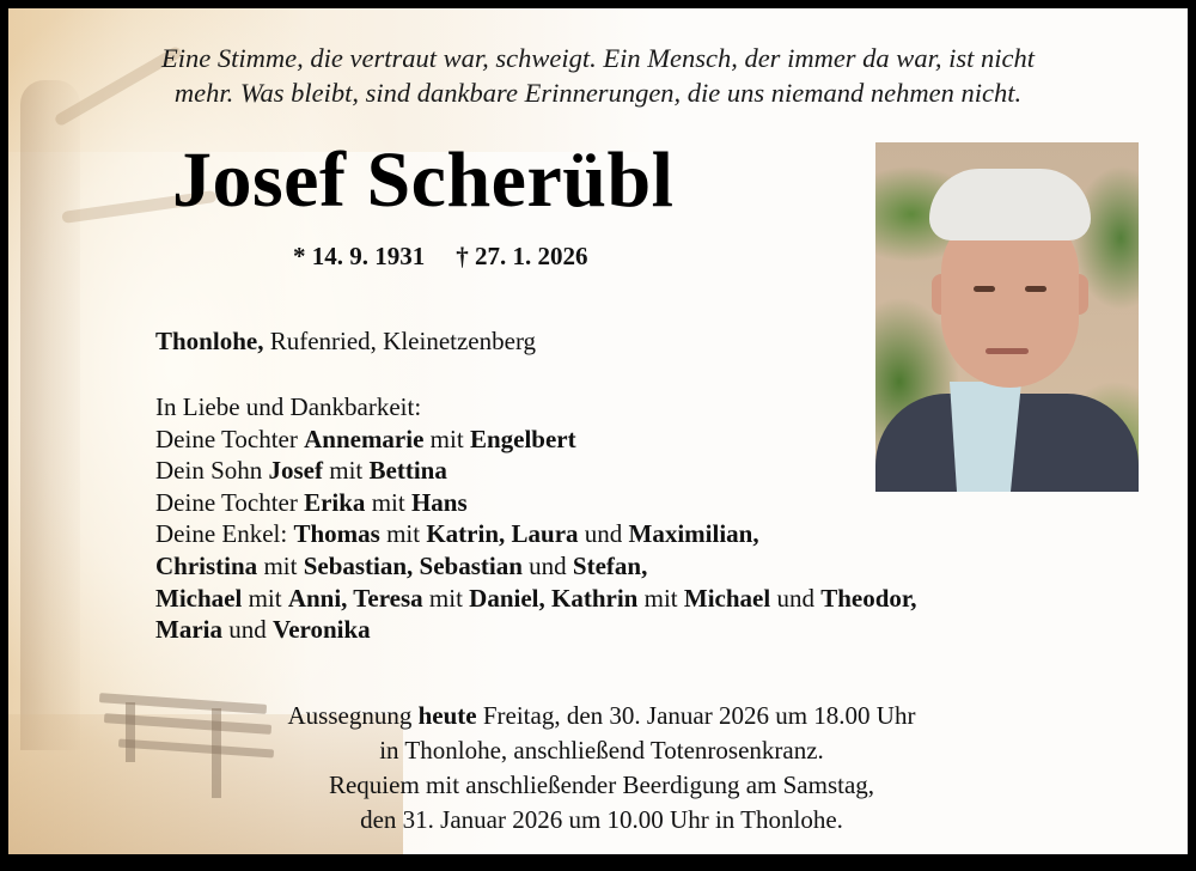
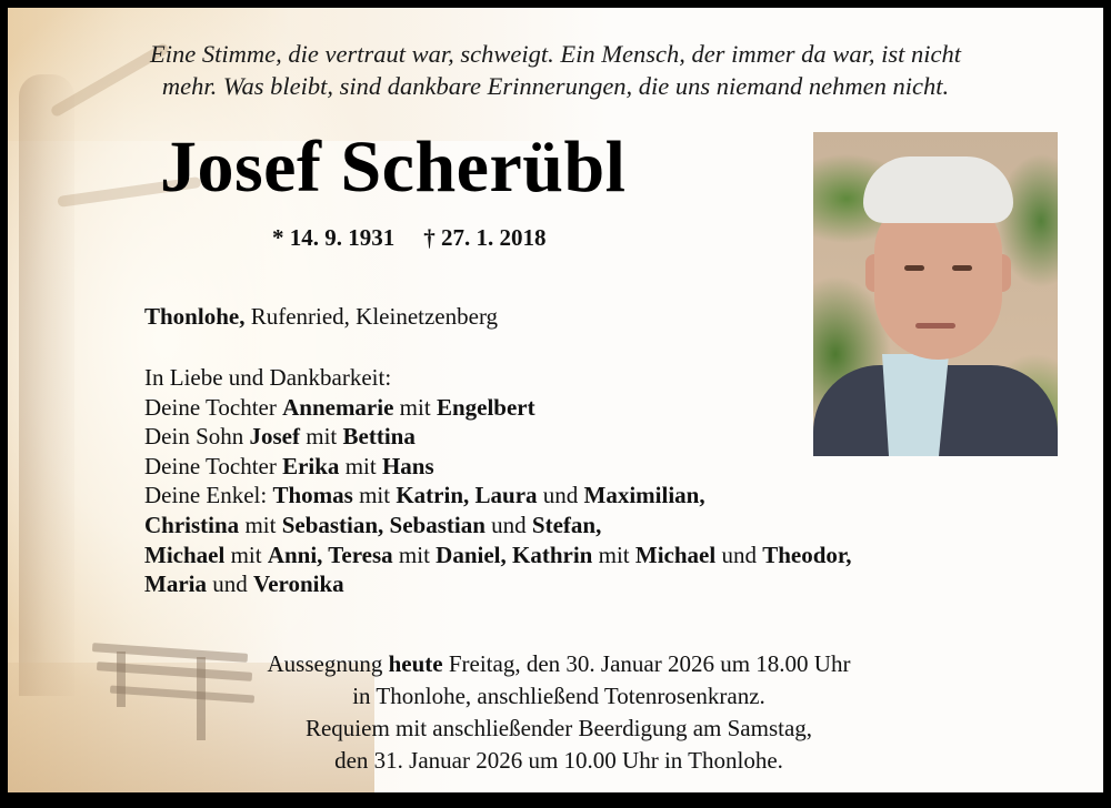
  Eine Stimme, die vertraut war, schweigt. Ein Mensch, der immer da war, ist nicht
  mehr. Was bleibt, sind dankbare Erinnerungen, die uns niemand nehmen nicht.
  Josef Scherübl
- * 14. 9. 1931 † 27. 1. 2026
+ * 14. 9. 1931 † 27. 1. 2018
  Thonlohe, Rufenried, Kleinetzenberg
  In Liebe und Dankbarkeit:
  Deine Tochter Annemarie mit Engelbert
  Dein Sohn Josef mit Bettina
  Deine Tochter Erika mit Hans
  Deine Enkel: Thomas mit Katrin, Laura und Maximilian,
  Christina mit Sebastian, Sebastian und Stefan,
  Michael mit Anni, Teresa mit Daniel, Kathrin mit Michael und Theodor,
  Maria und Veronika
  Aussegnung heute Freitag, den 30. Januar 2026 um 18.00 Uhr
  in Thonlohe, anschließend Totenrosenkranz.
  Requiem mit anschließender Beerdigung am Samstag,
  den 31. Januar 2026 um 10.00 Uhr in Thonlohe.
